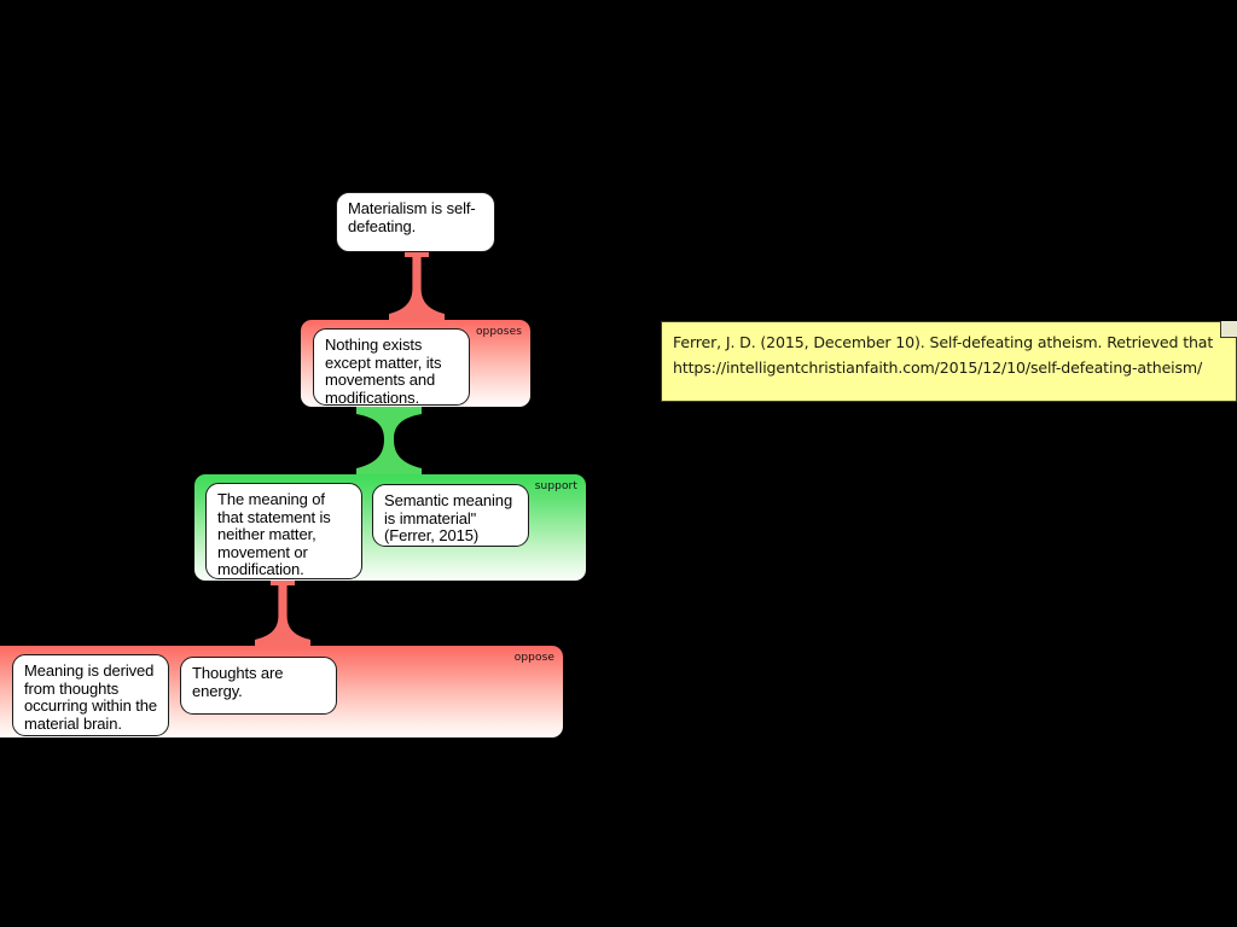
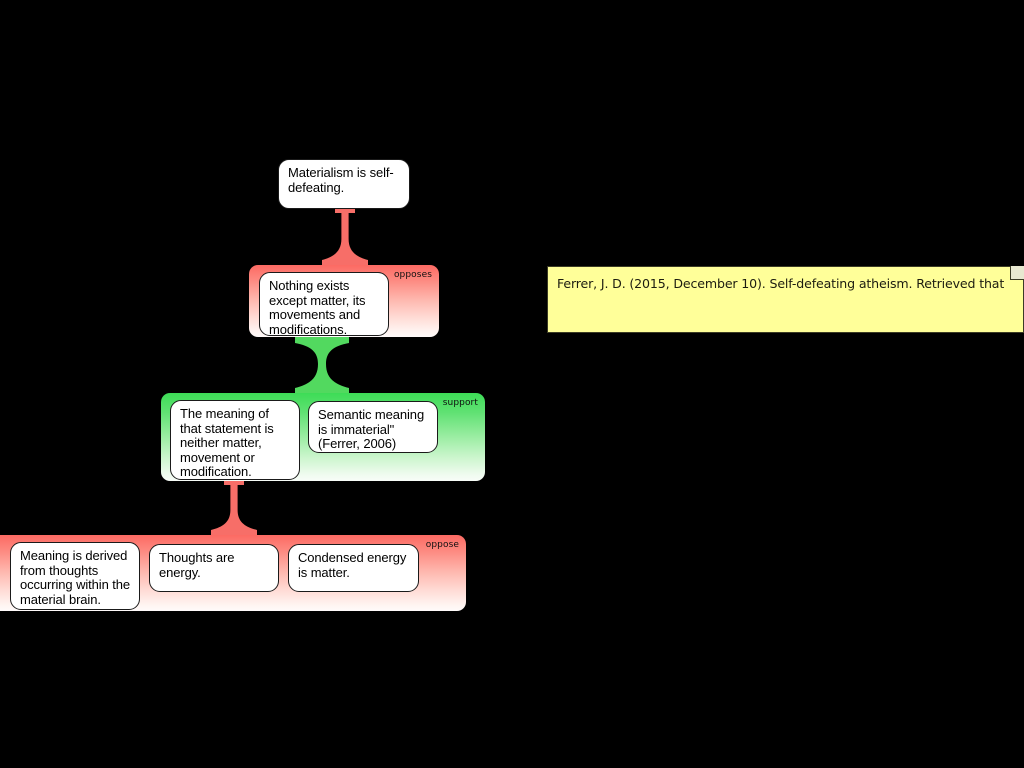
  Materialism is self-defeating.
  opposes
  Nothing exists except matter, its movements and modifications.
  support
  The meaning of that statement is neither matter, movement or modification.
- Semantic meaning is immaterial" (Ferrer, 2015)
+ Semantic meaning is immaterial" (Ferrer, 2006)
  oppose
  Meaning is derived from thoughts occurring within the material brain.
  Thoughts are energy.
+ Condensed energy is matter.
  Ferrer, J. D. (2015, December 10). Self-defeating atheism. Retrieved that
- https://intelligentchristianfaith.com/2015/12/10/self-defeating-atheism/
